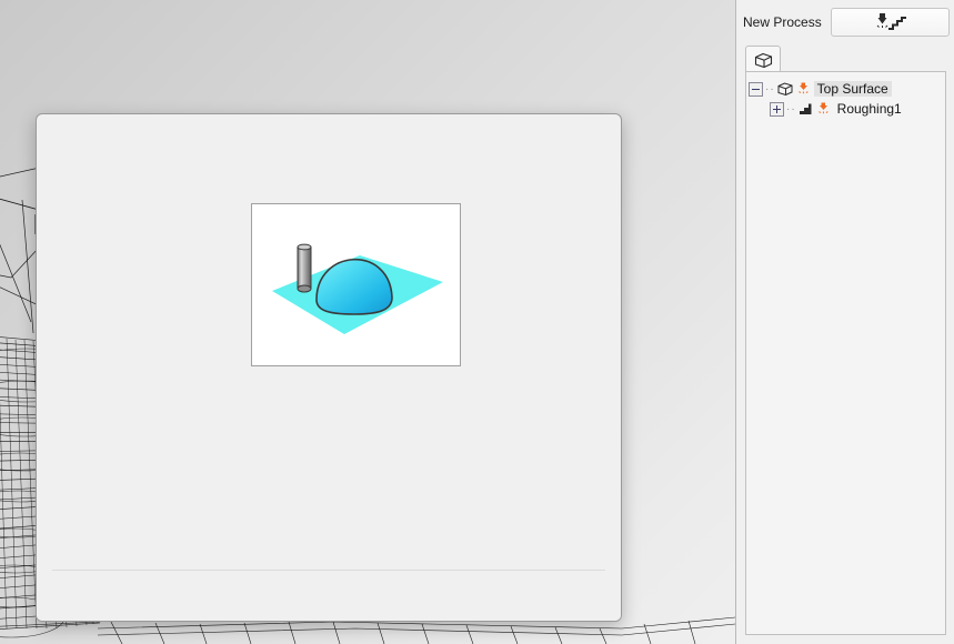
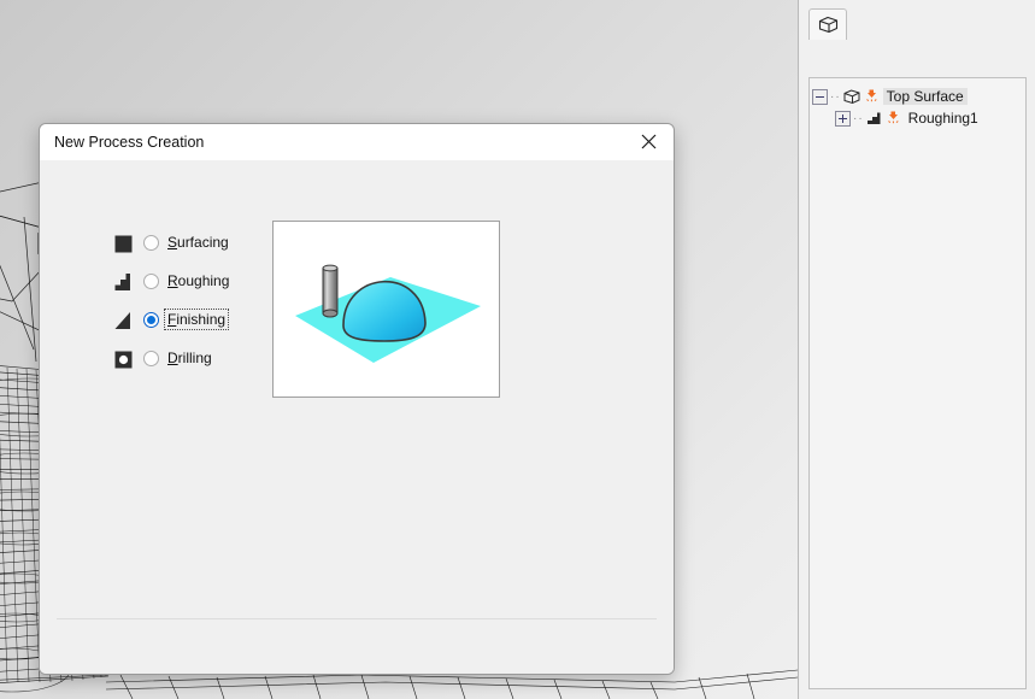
- New Process
  ··
  Top Surface
  ··
  Roughing1
+ New Process Creation
+ Surfacing
+ Roughing
+ Finishing
+ Drilling
